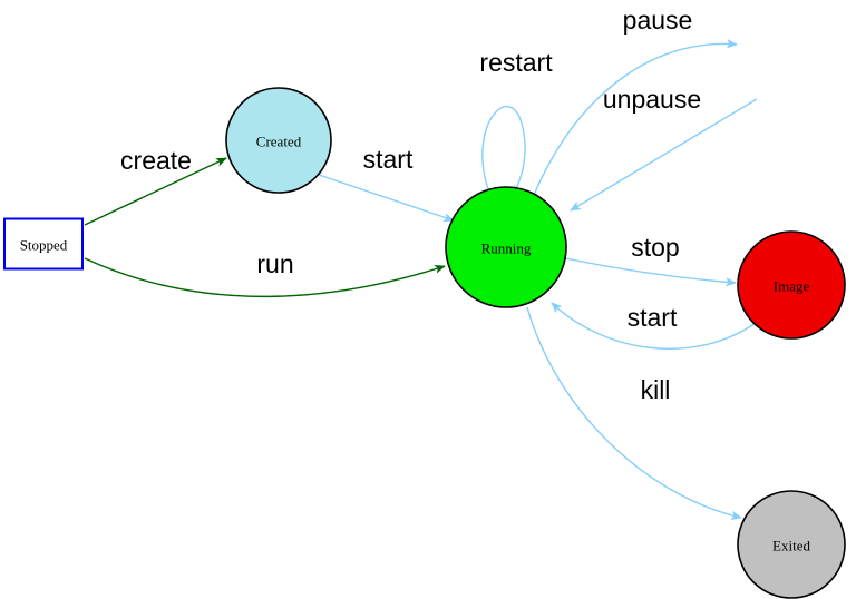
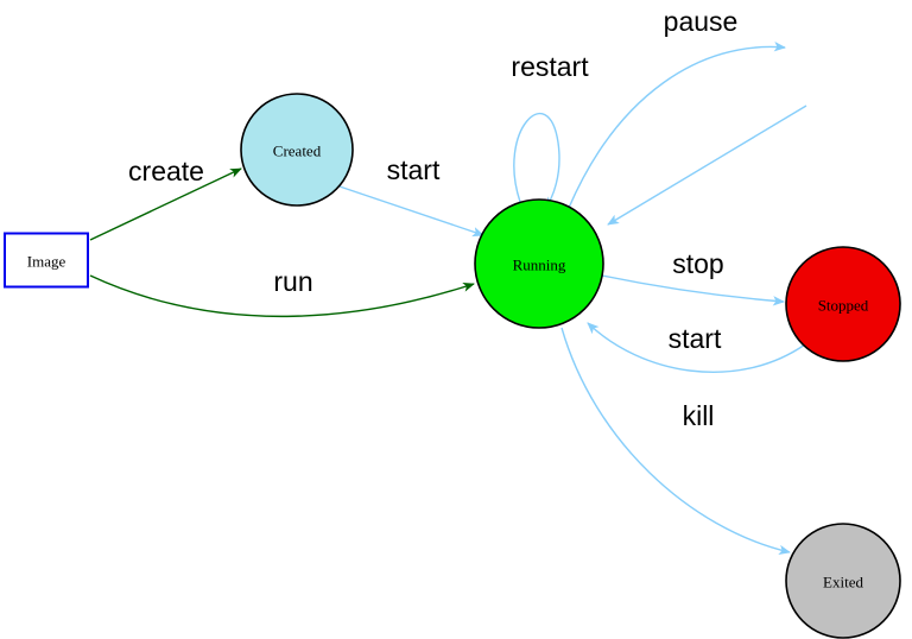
- Stopped
+ Image
  Created
  Running
- Image
+ Stopped
  Exited
  create
  run
  start
  restart
  pause
- unpause
  stop
  start
  kill
